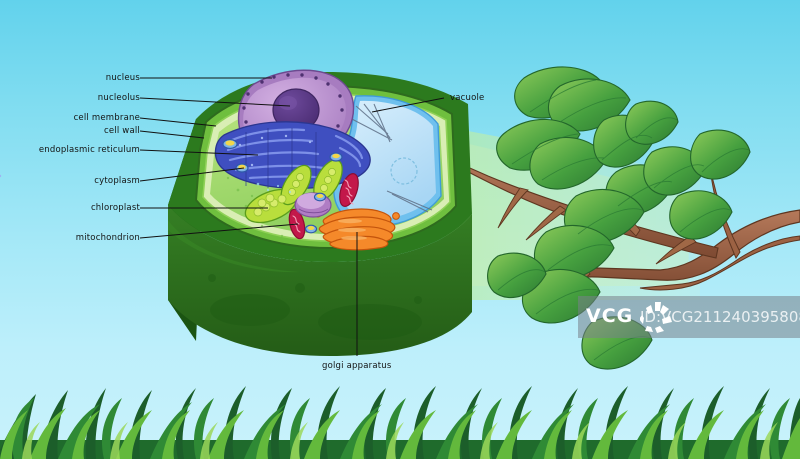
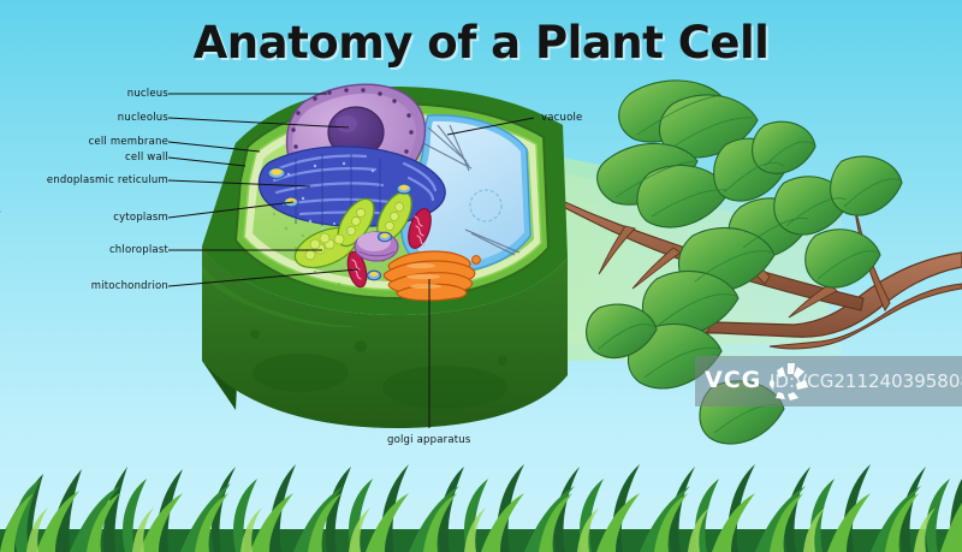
+ Anatomy of a Plant Cell
  nucleus
  nucleolus
  cell membrane
  cell wall
  endoplasmic reticulum
  cytoplasm
  chloroplast
  mitochondrion
  vacuole
  golgi apparatus
  VCG
  ID:VCG21124039580
